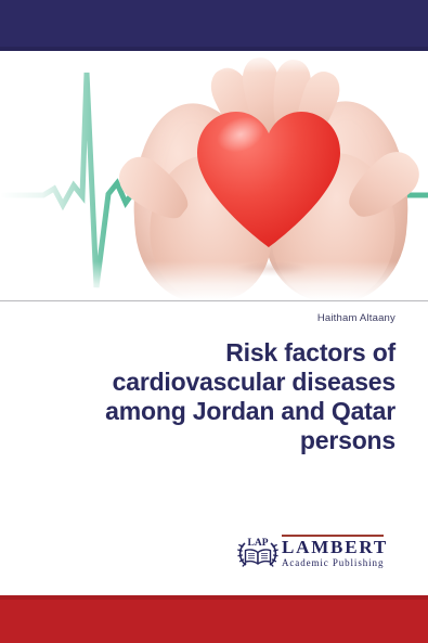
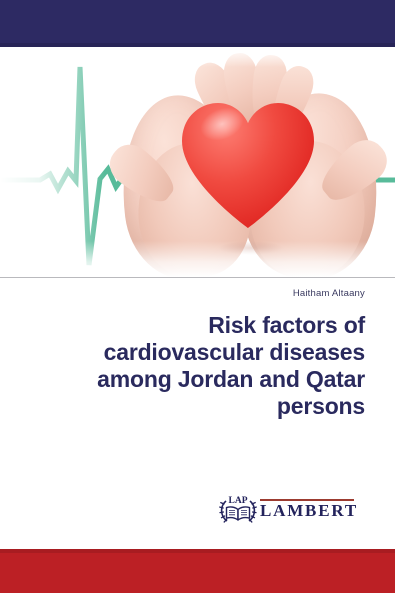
  Haitham Altaany
  Risk factors of
  cardiovascular diseases
  among Jordan and Qatar
  persons
  LAP
  LAMBERT
- Academic Publishing
